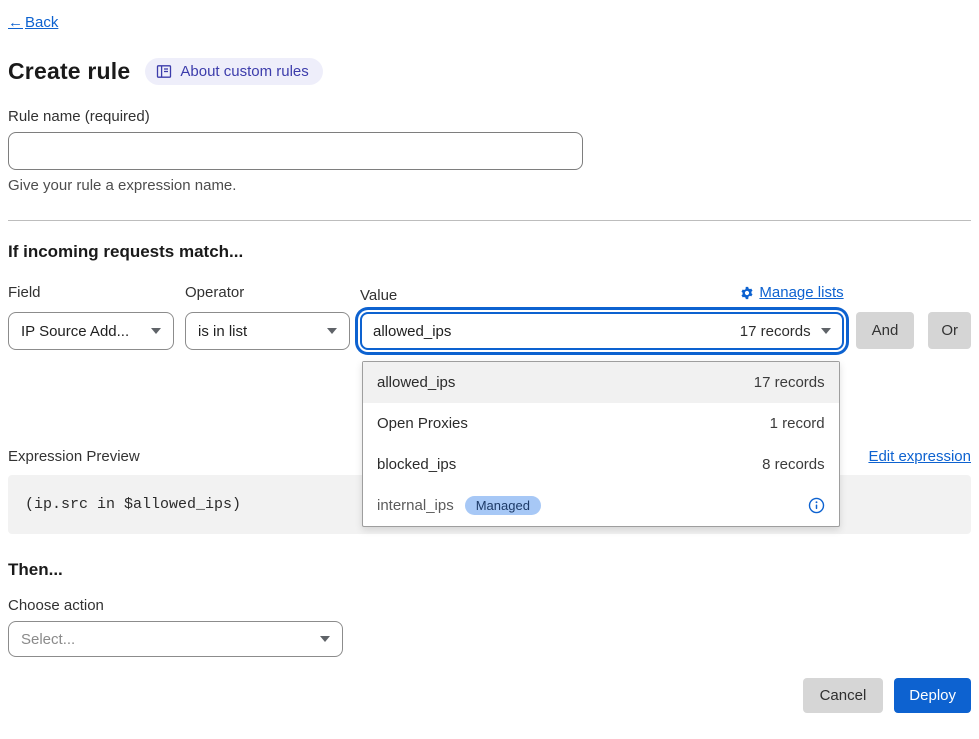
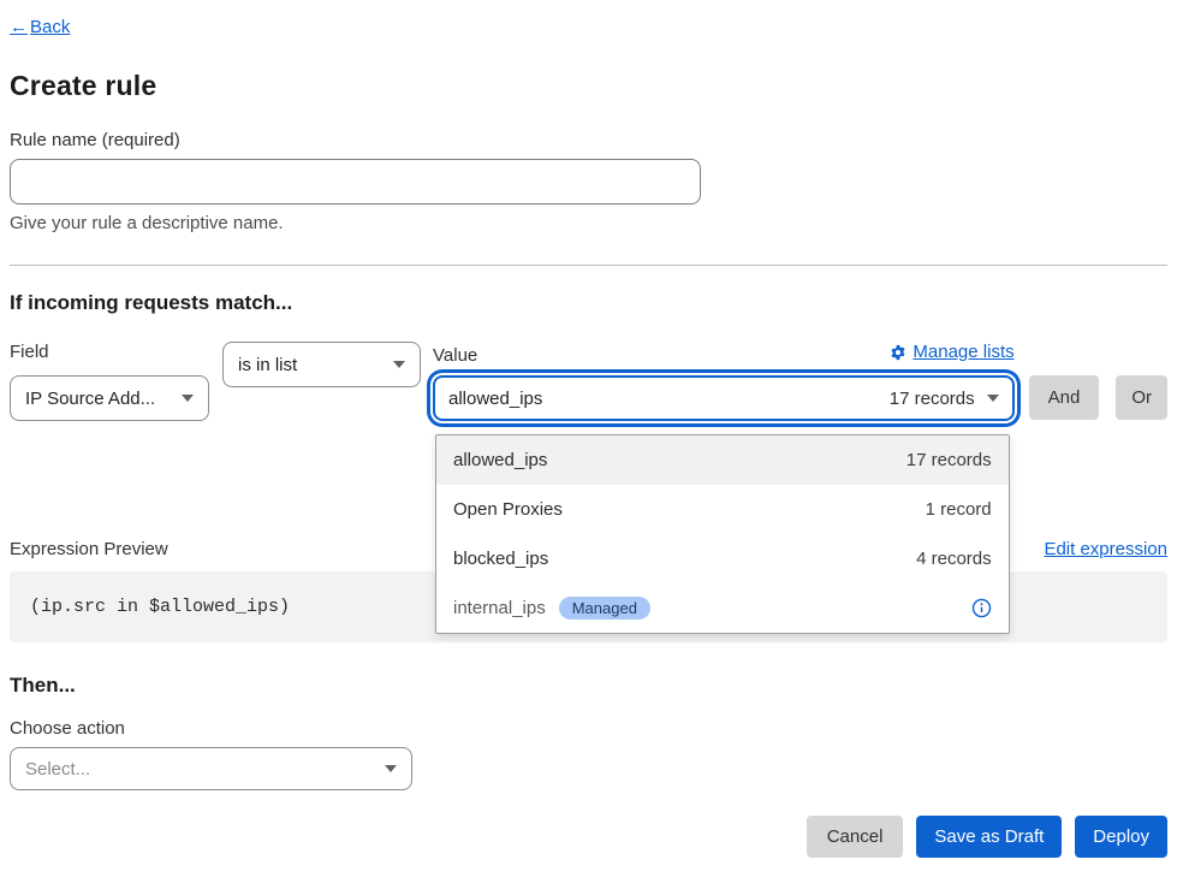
  ←
  Back
  Create rule
- About custom rules
  Rule name (required)
- Give your rule a expression name.
+ Give your rule a descriptive name.
  If incoming requests match...
  Field
  IP Source Add...
- Operator
  is in list
  Value
  Manage lists
  allowed_ips
  17 records
  allowed_ips
  17 records
  Open Proxies
  1 record
  blocked_ips
- 8 records
+ 4 records
  internal_ips
  Managed
  And
  Or
  Expression Preview
  Edit expression
  (ip.src in $allowed_ips)
  Then...
  Choose action
  Select...
  Cancel
+ Save as Draft
  Deploy
